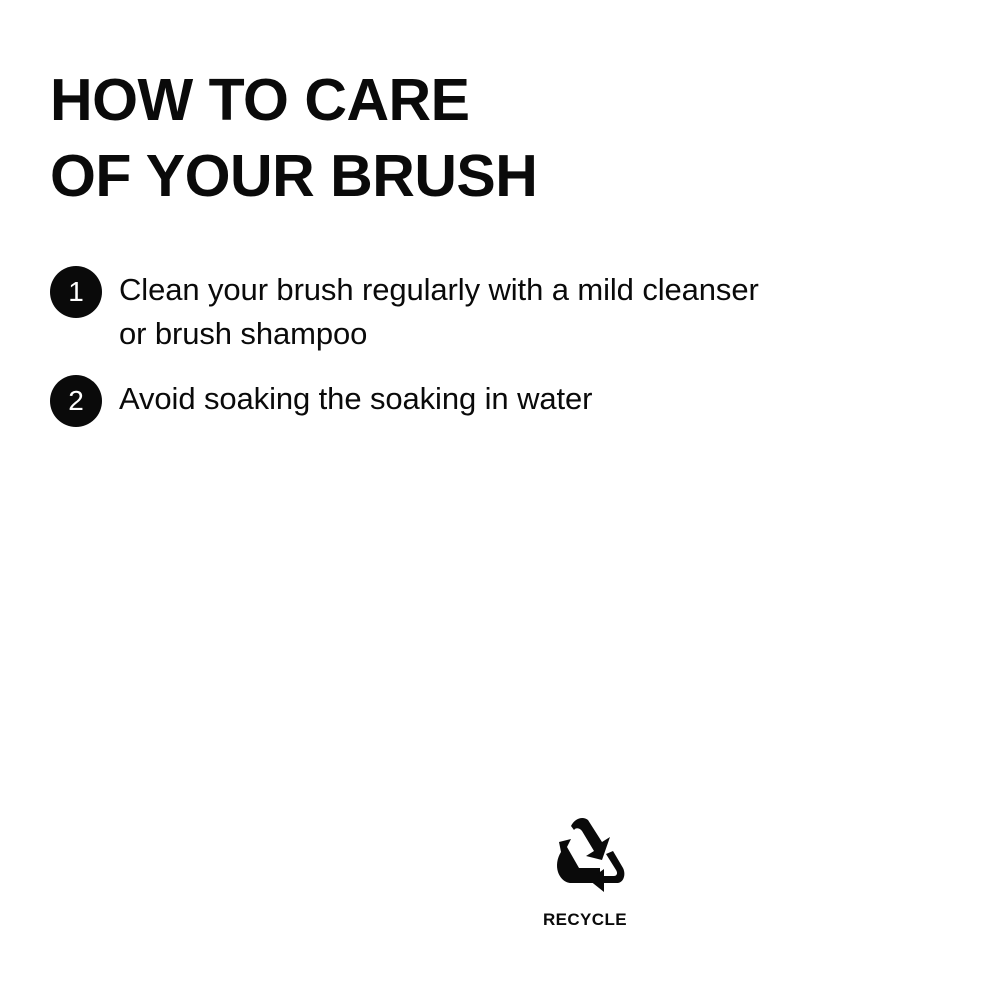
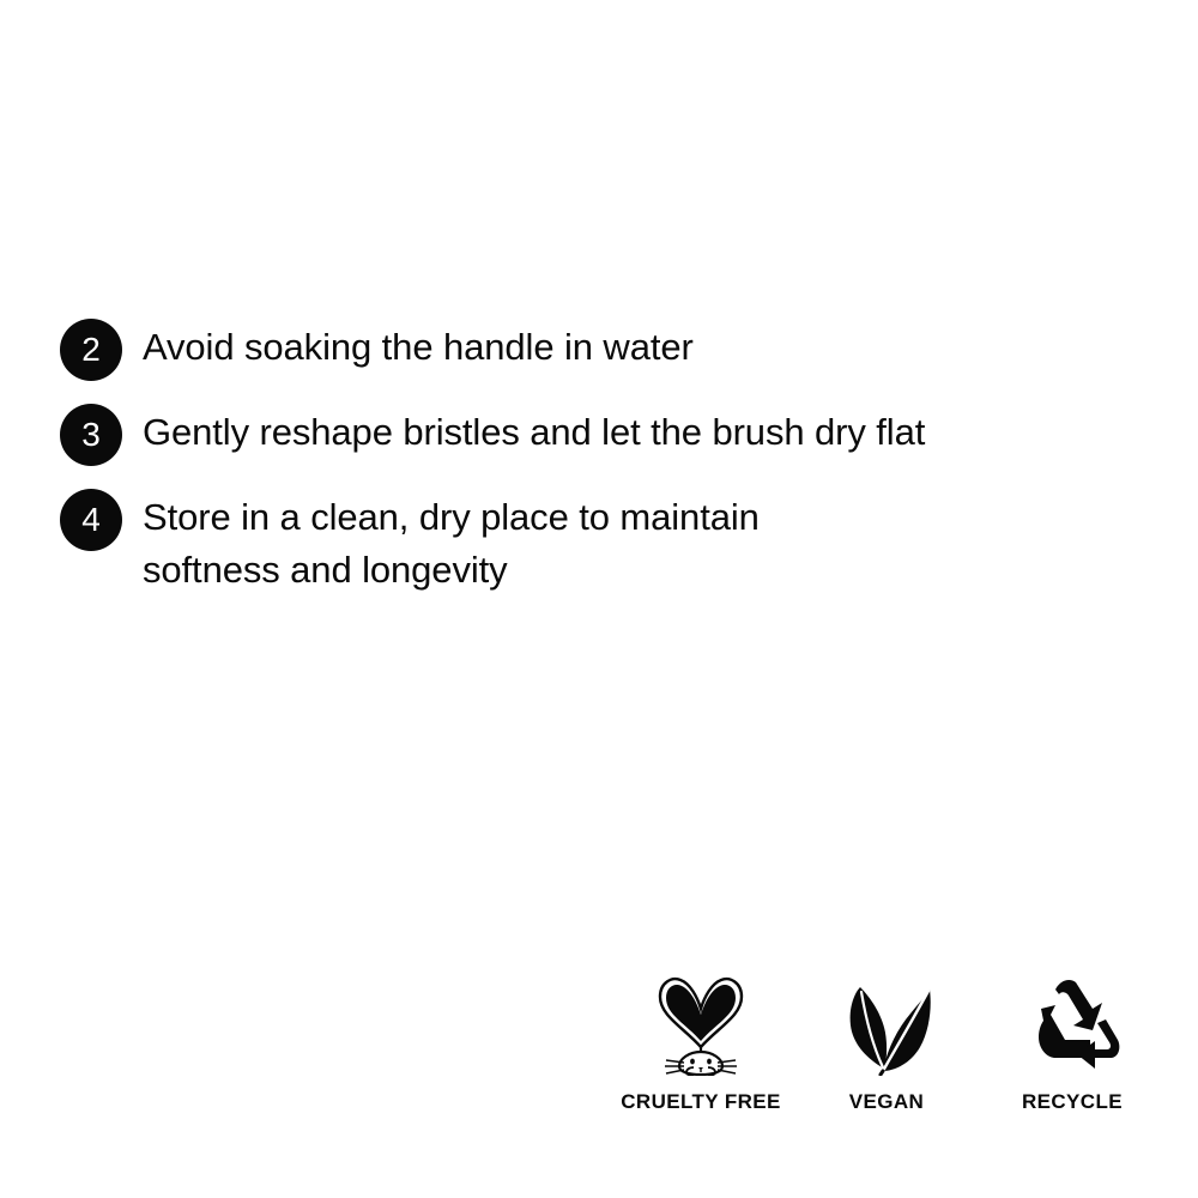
- HOW TO CARE
- OF YOUR BRUSH
- 1
- Clean your brush regularly with a mild cleanser
- or brush shampoo
  2
- Avoid soaking the soaking in water
+ Avoid soaking the handle in water
+ 3
+ Gently reshape bristles and let the brush dry flat
+ 4
+ Store in a clean, dry place to maintain
+ softness and longevity
+ CRUELTY FREE
+ VEGAN
  RECYCLE
